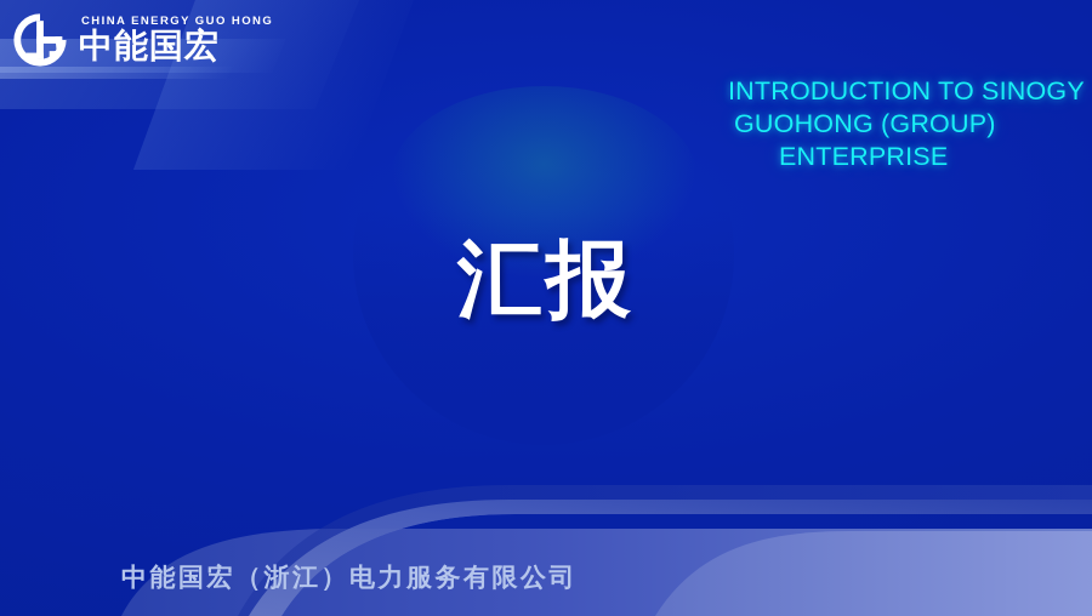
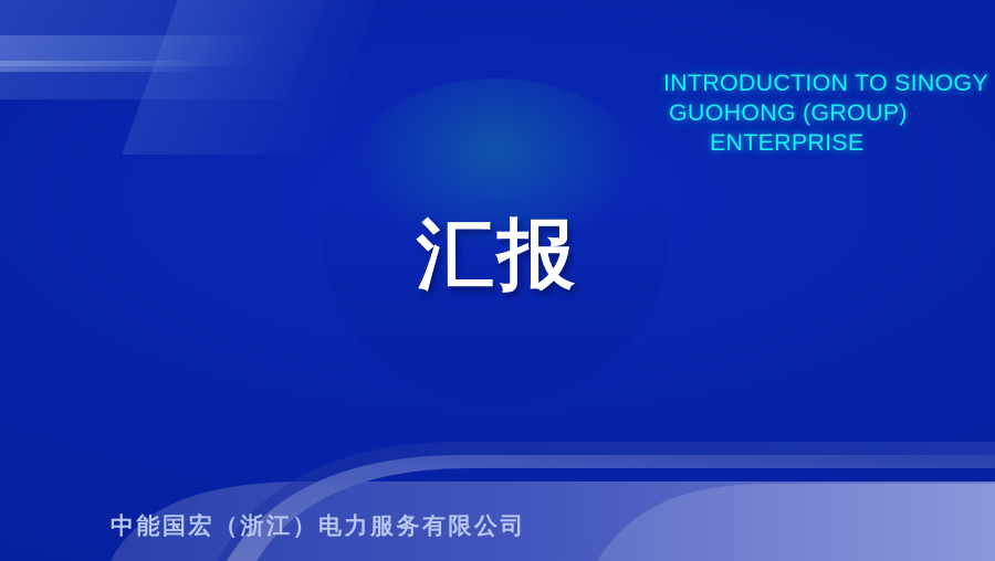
- CHINA ENERGY GUO HONG
- 中能国宏
  INTRODUCTION TO SINOGY
  GUOHONG (GROUP)
  ENTERPRISE
  汇报
  中能国宏（浙江）电力服务有限公司
